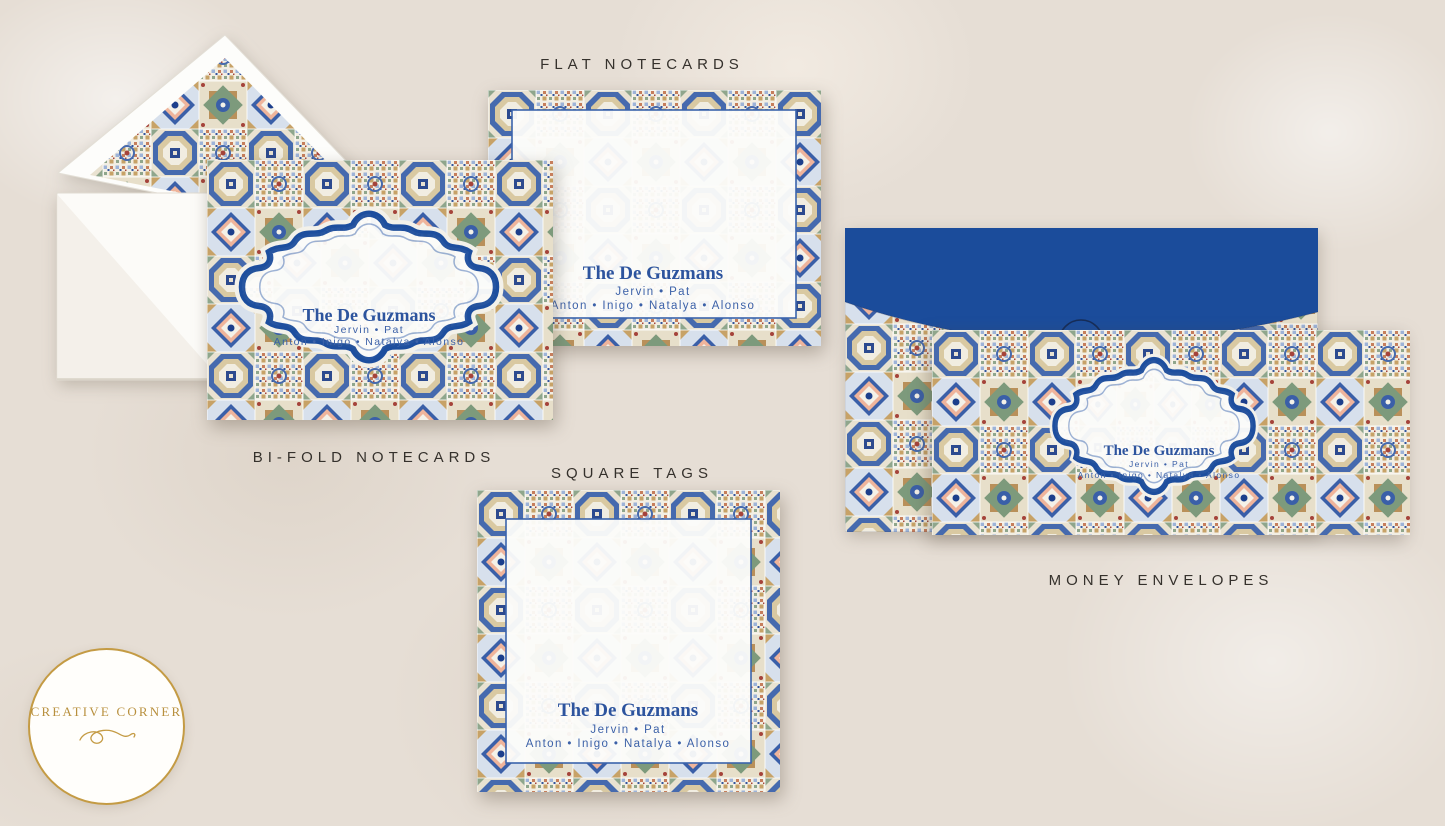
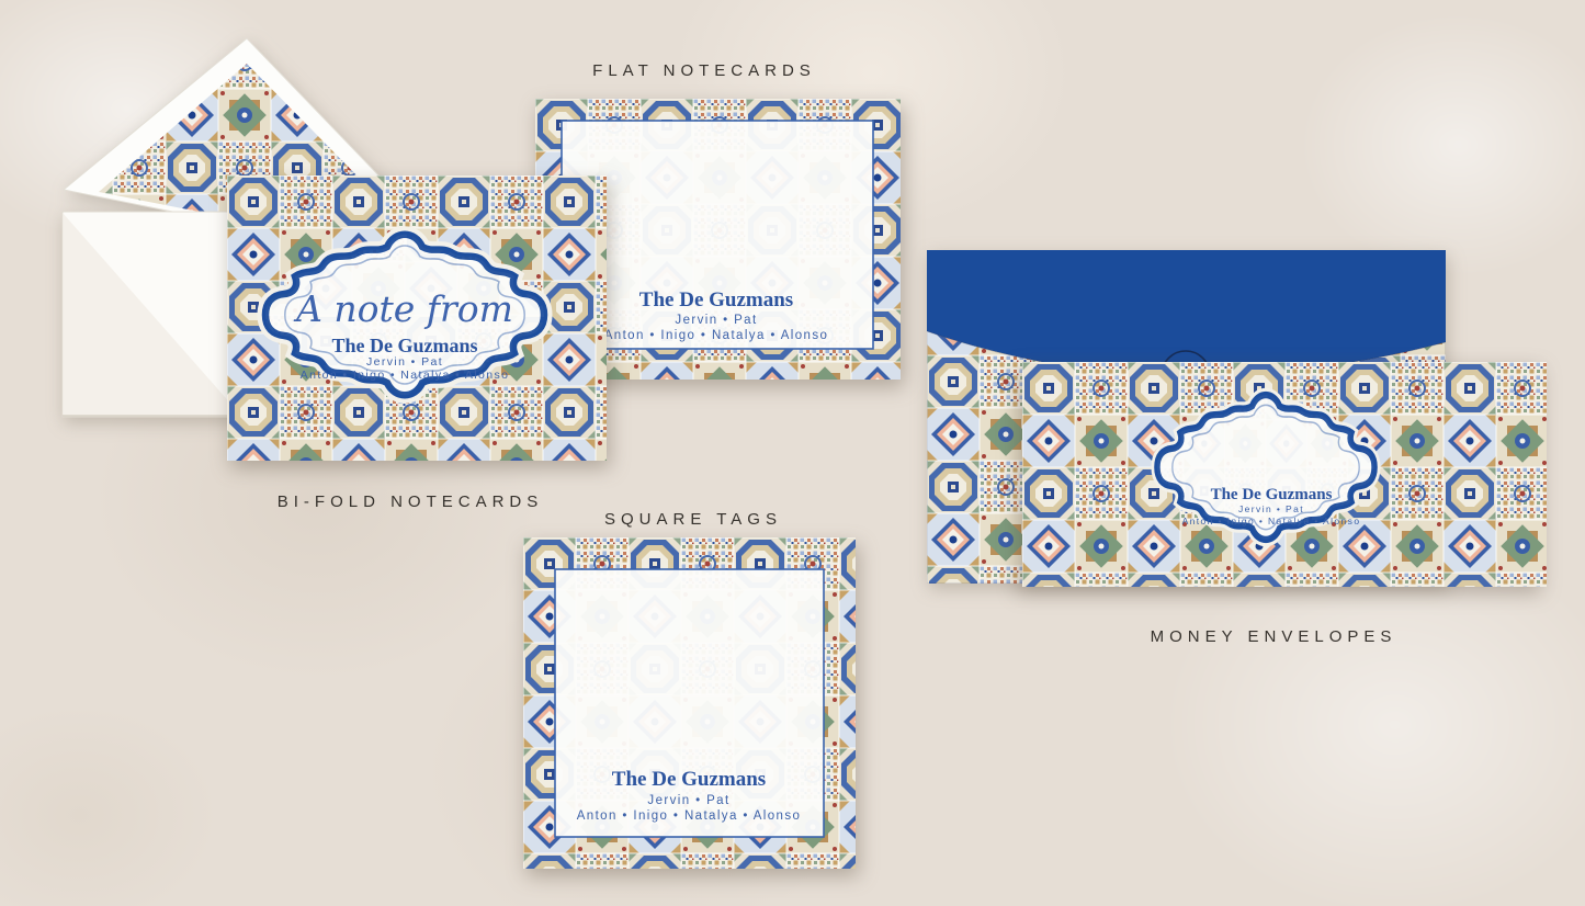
  The De Guzmans
  Jervin • Pat
  Anton • Inigo • Natalya • Alonso
+ A note from
  The De Guzmans
  Jervin • Pat
  Anton • Inigo • Natalya • Alonso
  The De Guzmans
  Jervin • Pat
  Anton • Inigo • Natalya • Alonso
  The De Guzmans
  Jervin • Pat
  Anton • Inigo • Natalya • Alonso
  FLAT NOTECARDS
  BI-FOLD NOTECARDS
  SQUARE TAGS
  MONEY ENVELOPES
- CREATIVE CORNER
